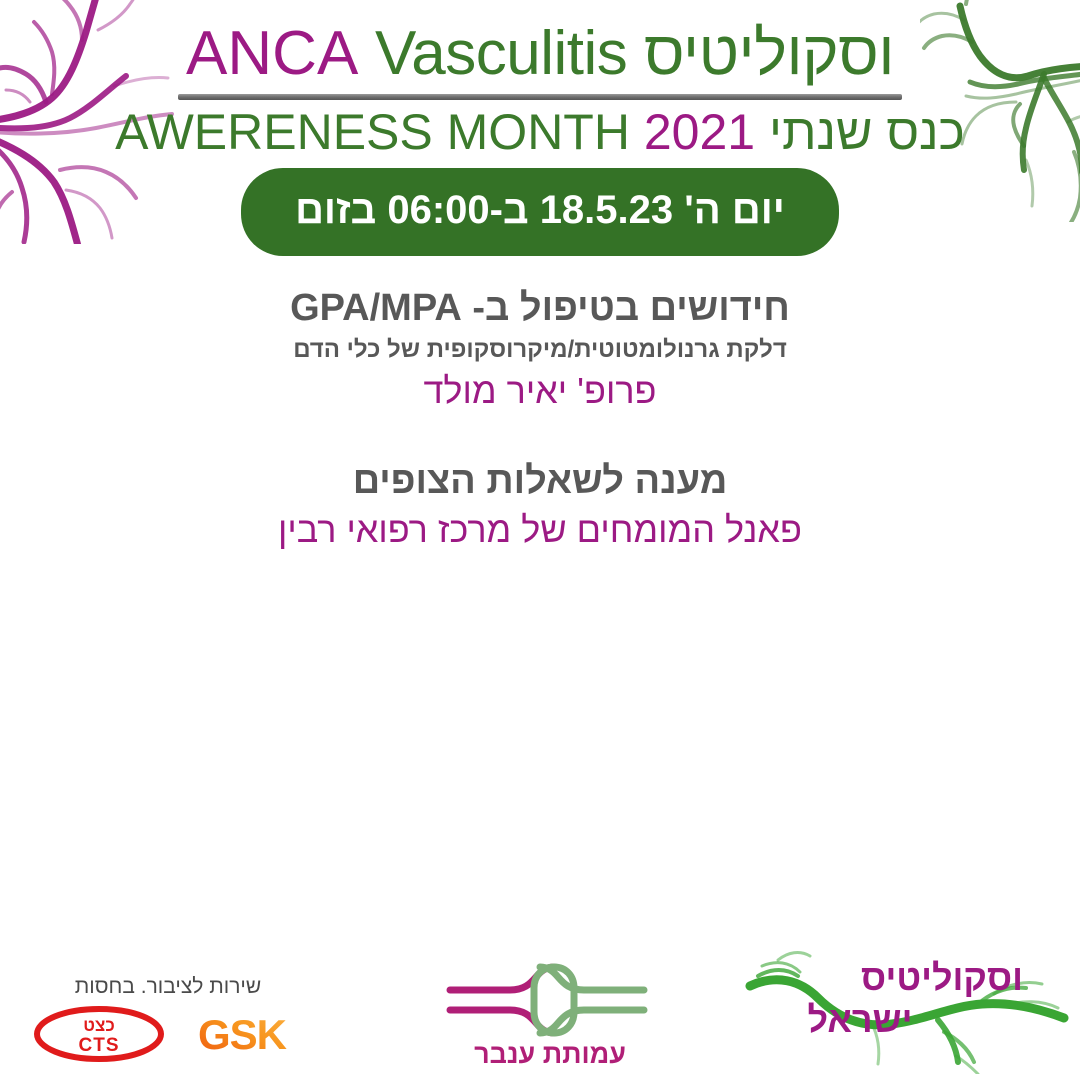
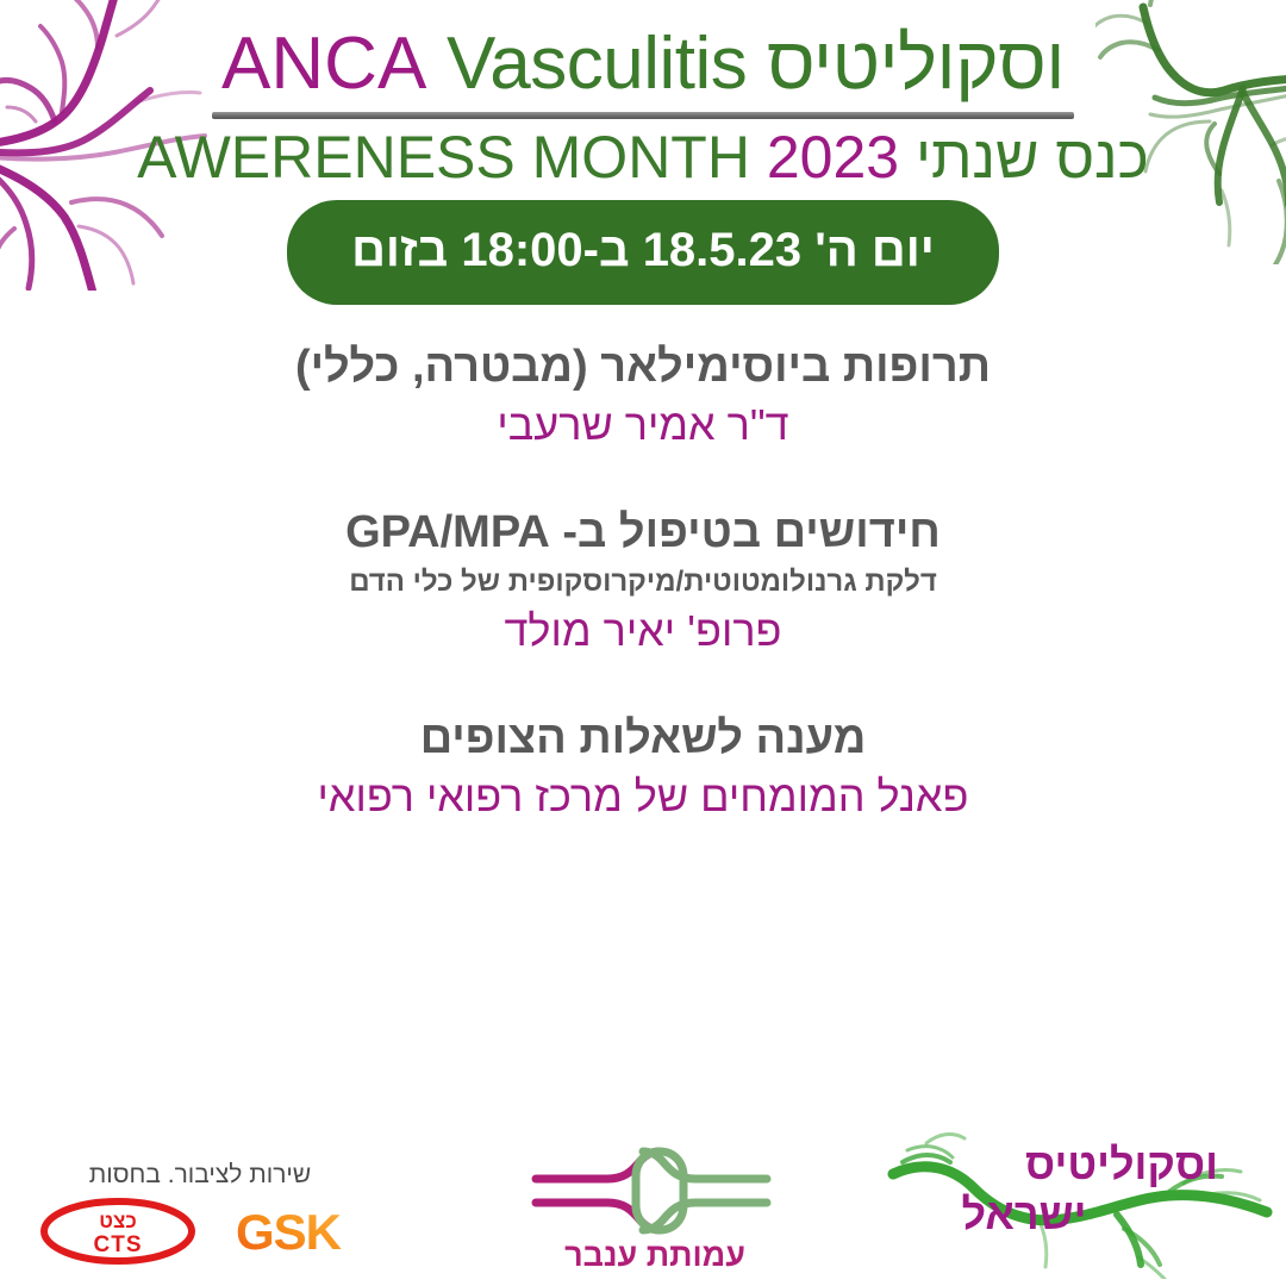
  וסקוליטיס ANCA Vasculitis
- כנס שנתי 2021 AWERENESS MONTH
+ כנס שנתי 2023 AWERENESS MONTH
- יום ה' 18.5.23 ב-06:00 בזום
+ יום ה' 18.5.23 ב-18:00 בזום
+ תרופות ביוסימילאר (מבטרה, כללי)
+ ד"ר אמיר שרעבי
  חידושים בטיפול ב- GPA/MPA
  דלקת גרנולומטוטית/מיקרוסקופית של כלי הדם
  פרופ' יאיר מולד
  מענה לשאלות הצופים
- פאנל המומחים של מרכז רפואי רבין
+ פאנל המומחים של מרכז רפואי רפואי
  שירות לציבור. בחסות
  כצט
  CTS
  GSK
  עמותת ענבר
  וסקוליטיס
  ישראל
